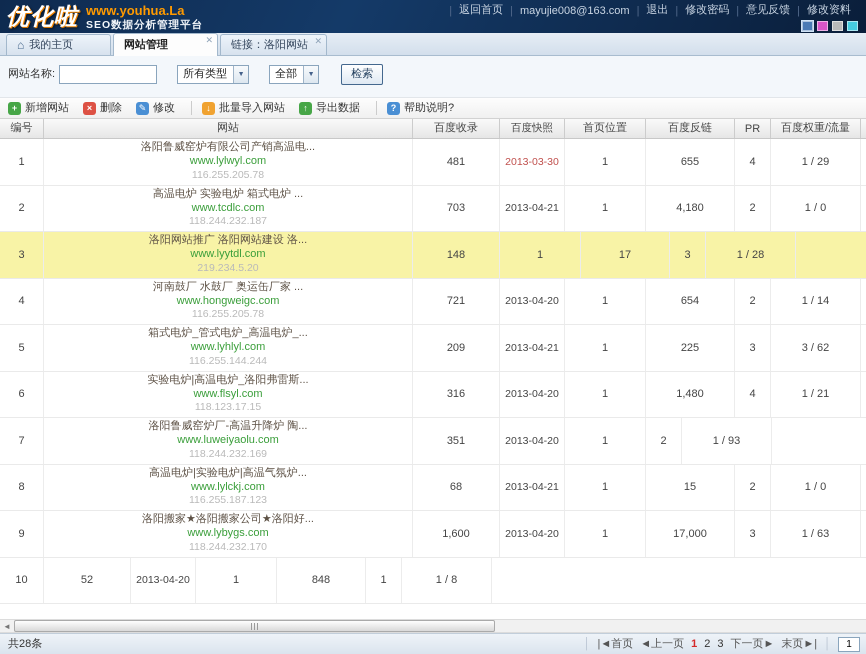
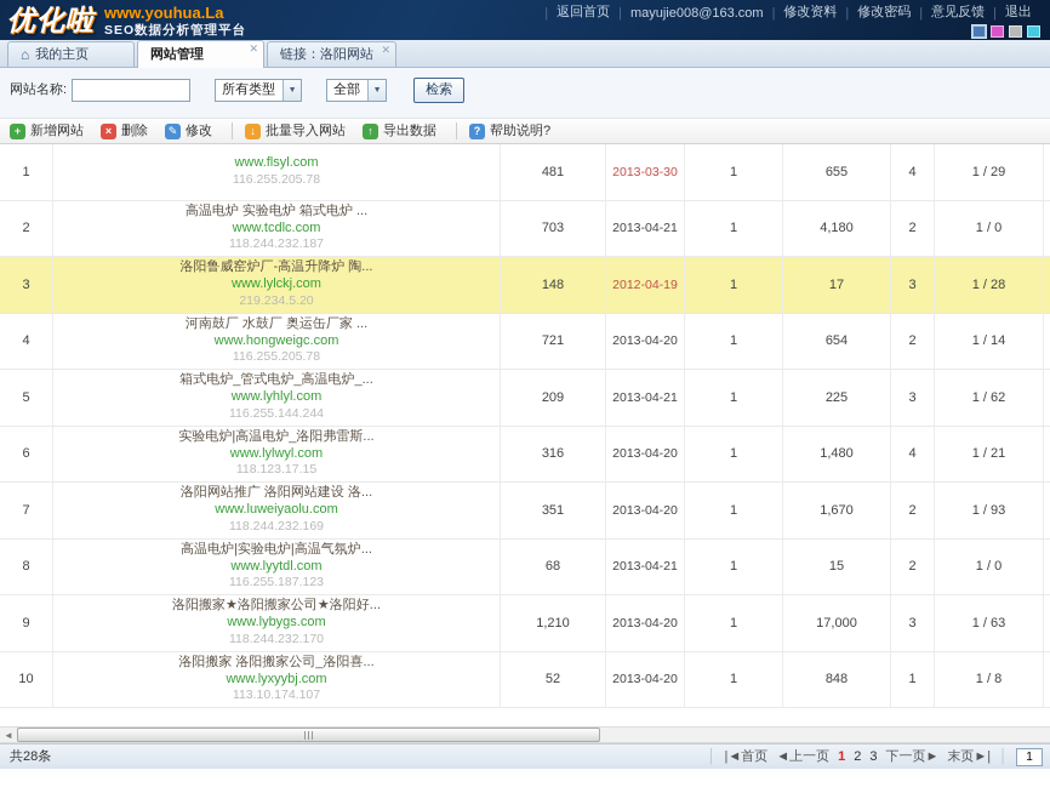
  优化啦
  www.youhua.La
  SEO数据分析管理平台
  |
  返回首页
  |
  mayujie008@163.com
  |
- 退出
+ 修改资料
  |
  修改密码
  |
  意见反馈
  |
- 修改资料
+ 退出
  ⌂
  我的主页
  网站管理
  ✕
  链接：洛阳网站
  ✕
  网站名称:
  所有类型
  全部
  检索
  +
  新增网站
  ×
  删除
  ✎
  修改
  ↓
  批量导入网站
  ↑
  导出数据
  ?
  帮助说明?
- 编号
- 网站
- 百度收录
- 百度快照
- 首页位置
- 百度反链
- PR
- 百度权重/流量
  1
- 洛阳鲁威窑炉有限公司产销高温电...
- www.lylwyl.com
+ www.flsyl.com
  116.255.205.78
  481
  2013-03-30
  1
  655
  4
  1 / 29
  2
  高温电炉 实验电炉 箱式电炉 ...
  www.tcdlc.com
  118.244.232.187
  703
  2013-04-21
  1
  4,180
  2
  1 / 0
  3
- 洛阳网站推广 洛阳网站建设 洛...
+ 洛阳鲁威窑炉厂-高温升降炉 陶...
- www.lyytdl.com
+ www.lylckj.com
  219.234.5.20
  148
+ 2012-04-19
  1
  17
  3
  1 / 28
  4
  河南鼓厂 水鼓厂 奥运缶厂家 ...
  www.hongweigc.com
  116.255.205.78
  721
  2013-04-20
  1
  654
  2
  1 / 14
  5
  箱式电炉_管式电炉_高温电炉_...
  www.lyhlyl.com
  116.255.144.244
  209
  2013-04-21
  1
  225
  3
- 3 / 62
+ 1 / 62
  6
  实验电炉|高温电炉_洛阳弗雷斯...
- www.flsyl.com
+ www.lylwyl.com
  118.123.17.15
  316
  2013-04-20
  1
  1,480
  4
  1 / 21
  7
- 洛阳鲁威窑炉厂-高温升降炉 陶...
+ 洛阳网站推广 洛阳网站建设 洛...
  www.luweiyaolu.com
  118.244.232.169
  351
  2013-04-20
  1
+ 1,670
  2
  1 / 93
  8
  高温电炉|实验电炉|高温气氛炉...
- www.lylckj.com
+ www.lyytdl.com
  116.255.187.123
  68
  2013-04-21
  1
  15
  2
  1 / 0
  9
  洛阳搬家★洛阳搬家公司★洛阳好...
  www.lybygs.com
  118.244.232.170
- 1,600
+ 1,210
  2013-04-20
  1
  17,000
  3
  1 / 63
  10
+ 洛阳搬家 洛阳搬家公司_洛阳喜...
+ www.lyxyybj.com
+ 113.10.174.107
  52
  2013-04-20
  1
  848
  1
  1 / 8
  ◄
  共28条
  │
  |◄首页
  ◄上一页
  1
  2
  3
  下一页►
  末页►|
  │
  1
